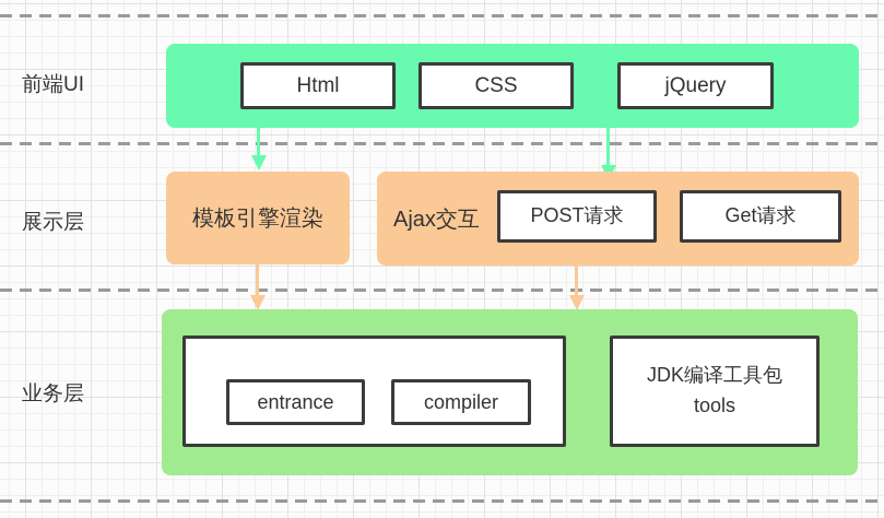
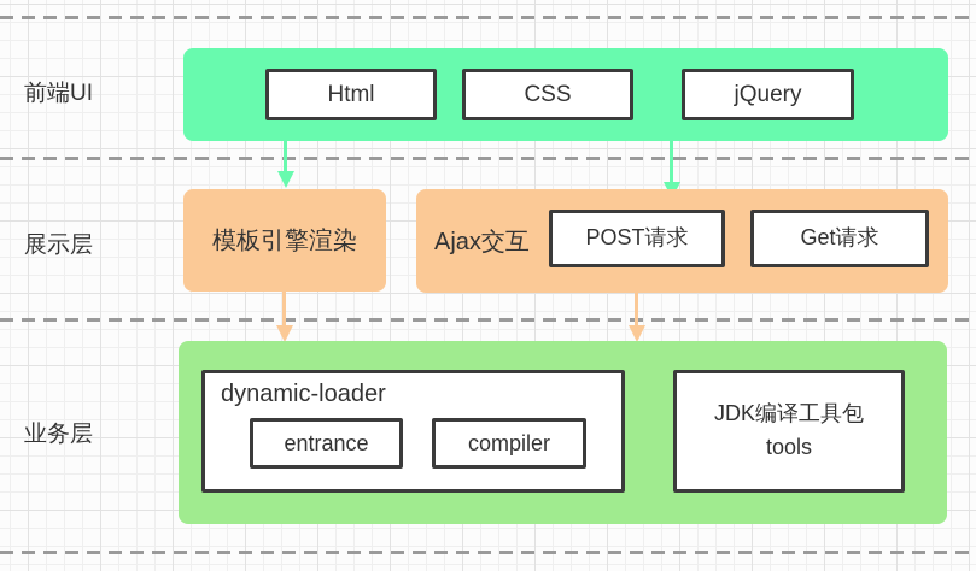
  前端UI
  展示层
  业务层
  Html
  CSS
  jQuery
  模板引擎渲染
  Ajax交互
  POST请求
  Get请求
+ dynamic-loader
  entrance
  compiler
  JDK编译工具包
  tools
